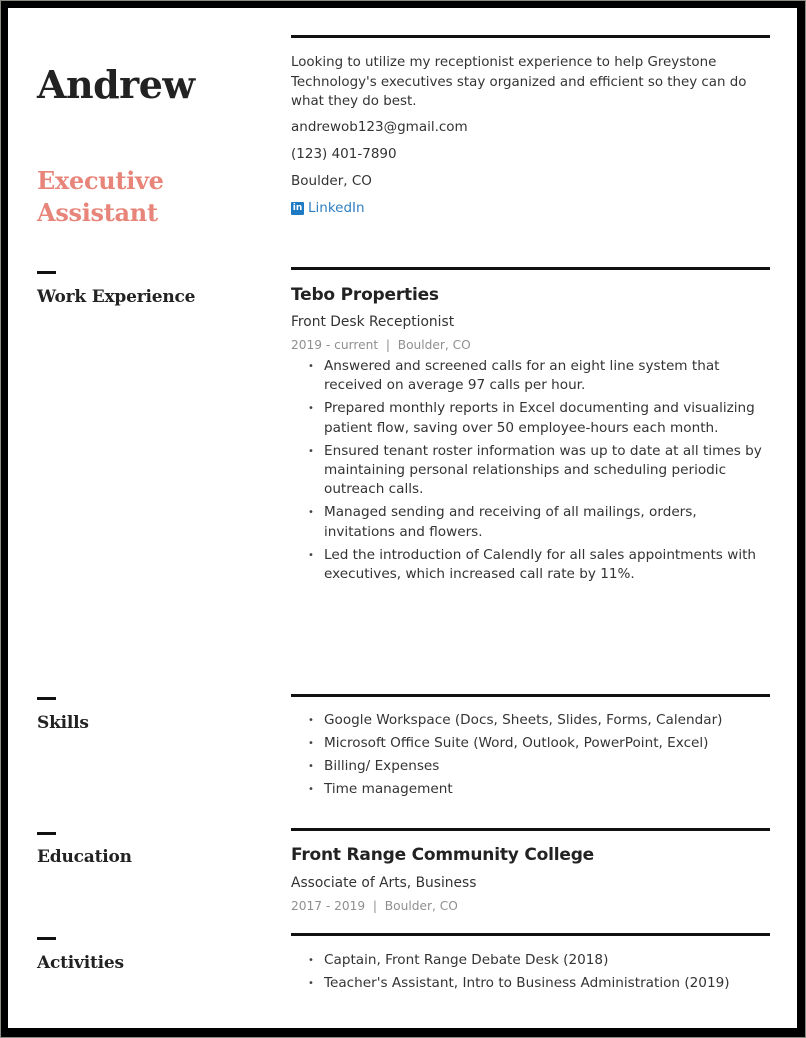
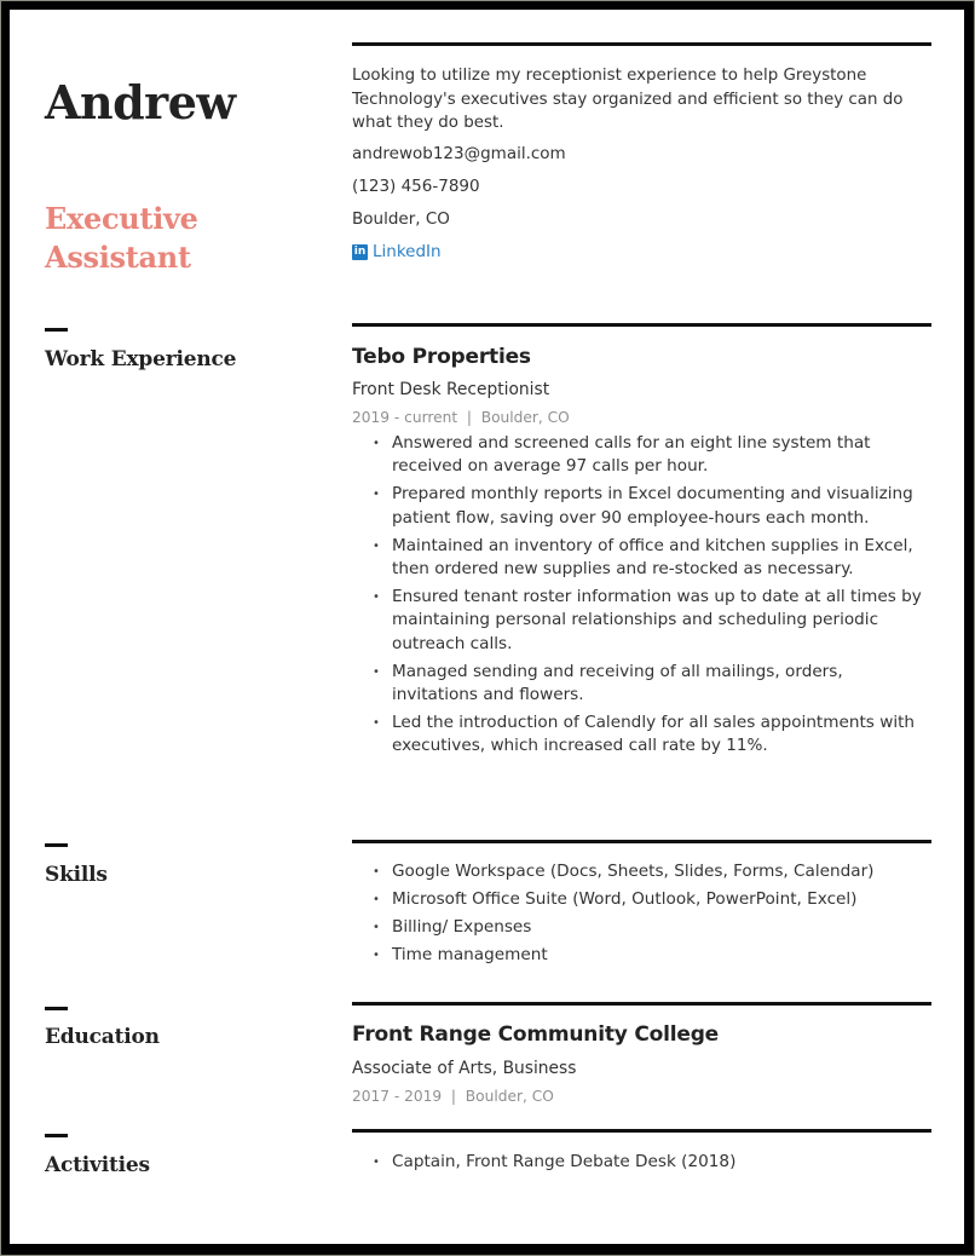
  Andrew
  Executive
  Assistant
  Work Experience
  Skills
  Education
  Activities
  Looking to utilize my receptionist experience to help Greystone Technology's executives stay organized and efficient so they can do what they do best.
  andrewob123@gmail.com
- (123) 401-7890
+ (123) 456-7890
  Boulder, CO
  in
  LinkedIn
  Tebo Properties
  Front Desk Receptionist
  2019 - current | Boulder, CO
  Answered and screened calls for an eight line system that received on average 97 calls per hour.
- Prepared monthly reports in Excel documenting and visualizing patient flow, saving over 50 employee-hours each month.
+ Prepared monthly reports in Excel documenting and visualizing patient flow, saving over 90 employee-hours each month.
+ Maintained an inventory of office and kitchen supplies in Excel, then ordered new supplies and re-stocked as necessary.
  Ensured tenant roster information was up to date at all times by maintaining personal relationships and scheduling periodic outreach calls.
  Managed sending and receiving of all mailings, orders, invitations and flowers.
  Led the introduction of Calendly for all sales appointments with executives, which increased call rate by 11%.
  Google Workspace (Docs, Sheets, Slides, Forms, Calendar)
  Microsoft Office Suite (Word, Outlook, PowerPoint, Excel)
  Billing/ Expenses
  Time management
  Front Range Community College
  Associate of Arts, Business
  2017 - 2019 | Boulder, CO
  Captain, Front Range Debate Desk (2018)
- Teacher's Assistant, Intro to Business Administration (2019)
